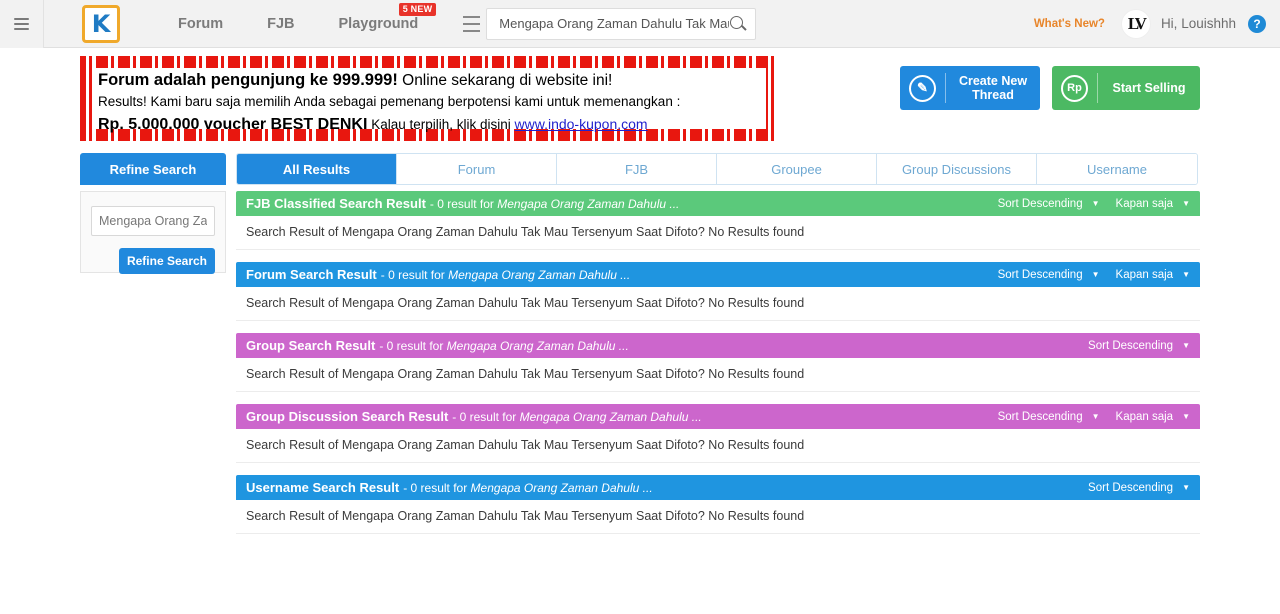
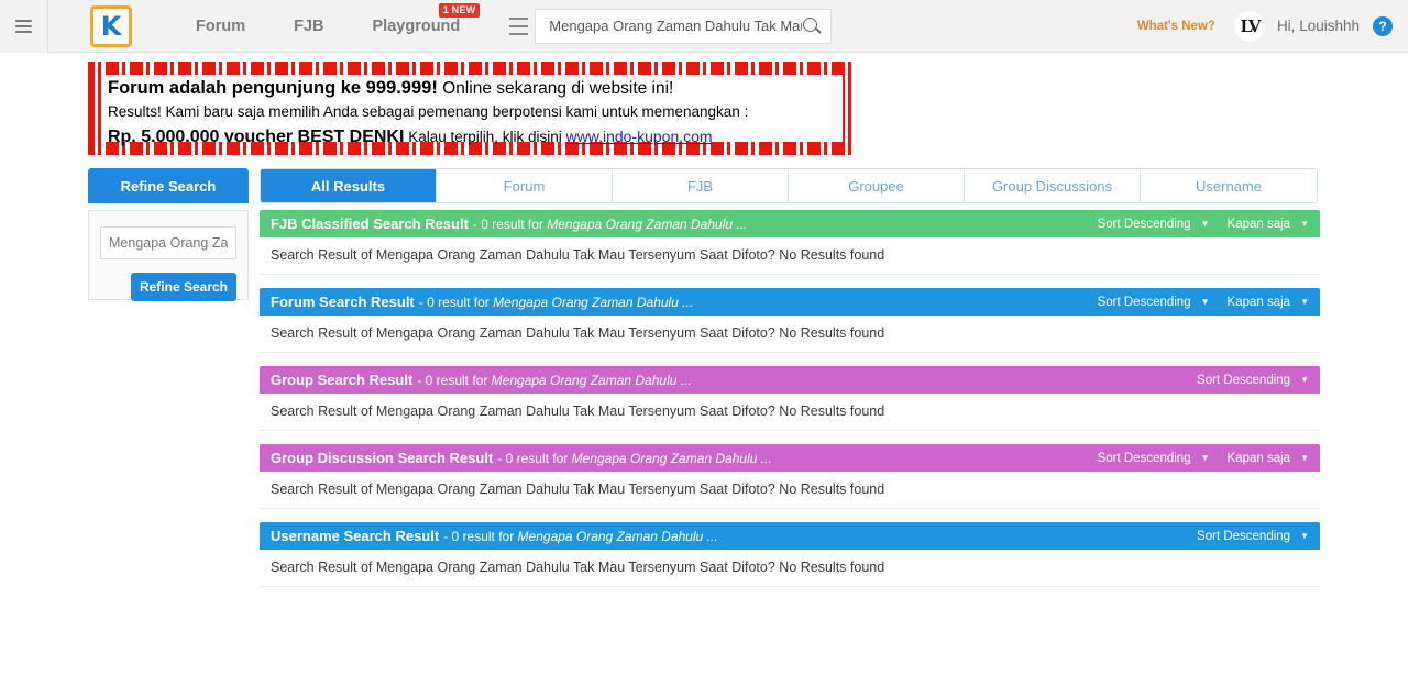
  K
  Forum
  FJB
  Playground
- 5 NEW
+ 1 NEW
  Mengapa Orang Zaman Dahulu Tak Ma
  What's New?
  LV
  Hi, Louishhh
  ?
  Forum adalah pengunjung ke 999.999! Online sekarang di website ini!
  Results! Kami baru saja memilih Anda sebagai pemenang berpotensi kami untuk memenangkan :
  Rp. 5.000.000 voucher BEST DENKI Kalau terpilih, klik disini www.indo-kupon.com
- ✎
- Create New Thread
- Rp
- Start Selling
  Refine Search
  All Results
  Forum
  FJB
  Groupee
  Group Discussions
  Username
  Mengapa Orang Za Refine Search
  FJB Classified Search Result
  - 0 result for Mengapa Orang Zaman Dahulu ...
  Sort Descending
  ▼
  Kapan saja
  ▼
  Search Result of Mengapa Orang Zaman Dahulu Tak Mau Tersenyum Saat Difoto? No Results found
  Forum Search Result
  - 0 result for Mengapa Orang Zaman Dahulu ...
  Sort Descending
  ▼
  Kapan saja
  ▼
  Search Result of Mengapa Orang Zaman Dahulu Tak Mau Tersenyum Saat Difoto? No Results found
  Group Search Result
  - 0 result for Mengapa Orang Zaman Dahulu ...
  Sort Descending
  ▼
  Search Result of Mengapa Orang Zaman Dahulu Tak Mau Tersenyum Saat Difoto? No Results found
  Group Discussion Search Result
  - 0 result for Mengapa Orang Zaman Dahulu ...
  Sort Descending
  ▼
  Kapan saja
  ▼
  Search Result of Mengapa Orang Zaman Dahulu Tak Mau Tersenyum Saat Difoto? No Results found
  Username Search Result
  - 0 result for Mengapa Orang Zaman Dahulu ...
  Sort Descending
  ▼
  Search Result of Mengapa Orang Zaman Dahulu Tak Mau Tersenyum Saat Difoto? No Results found
